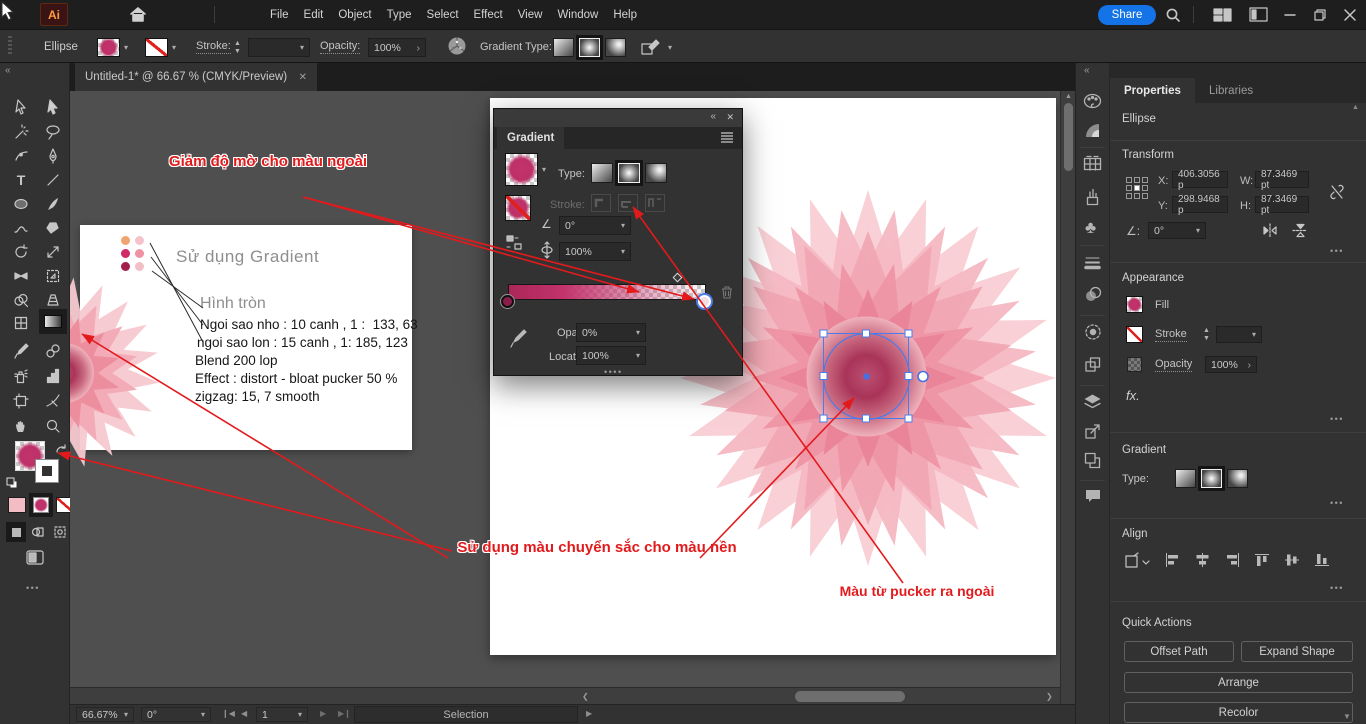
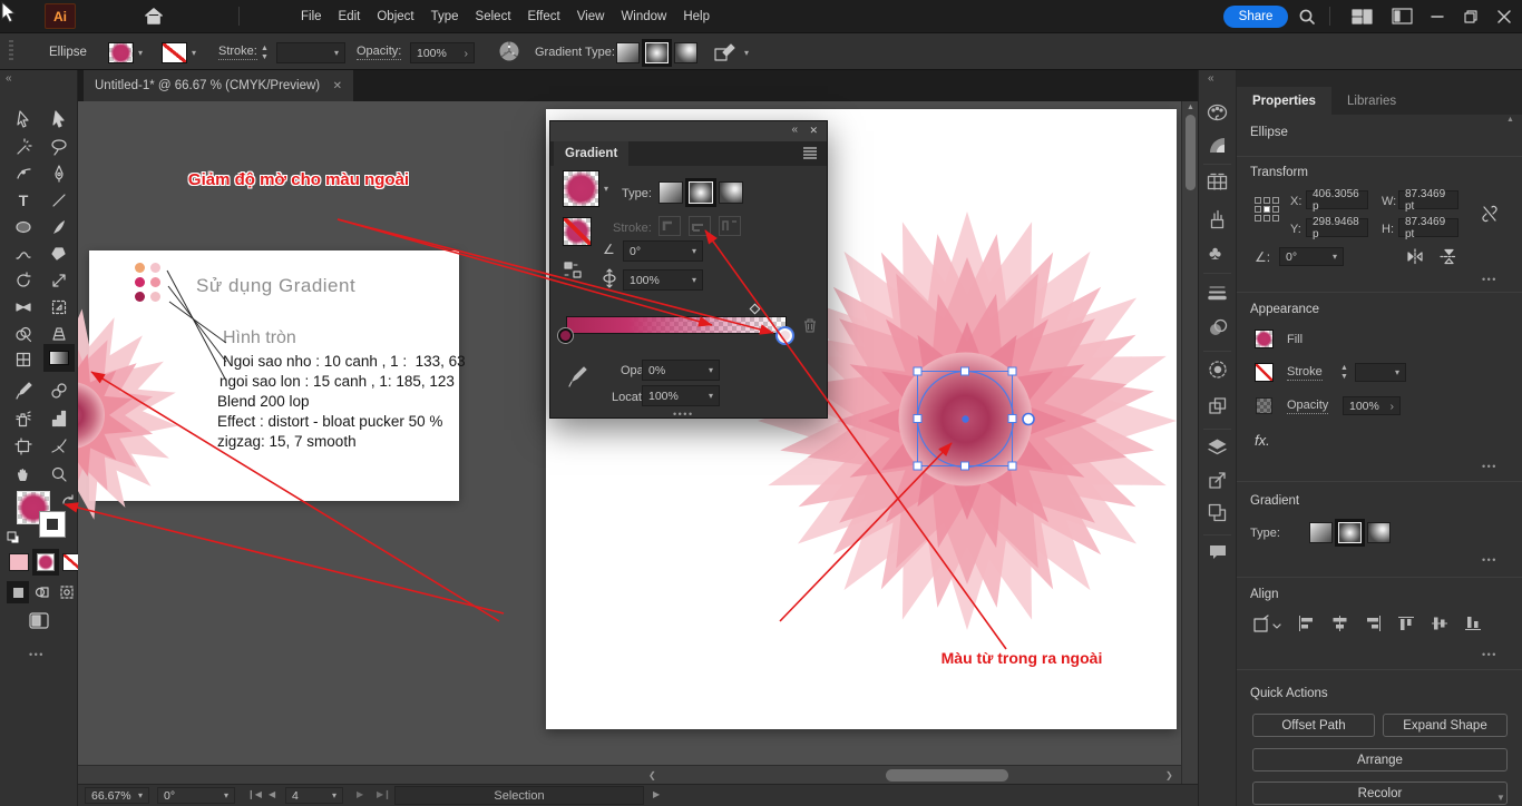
  Ai
  File
  Edit
  Object
  Type
  Select
  Effect
  View
  Window
  Help
  Share
  Ellipse
  ▾
  ▾
  Stroke:
  ▾
  Opacity:
  100%
  ›
  Gradient Type:
  ▾
  Untitled-1* @ 66.67 % (CMYK/Preview)
  ✕
  «
  T
  •••
  Sử dụng Gradient
  Hình tròn
  Ngoi sao nho : 10 canh , 1 : 133, 63
  ngoi sao lon : 15 canh , 1: 185, 123
  Blend 200 lop
  Effect : distort - bloat pucker 50 %
  zigzag: 15, 7 smooth
  Giảm độ mờ cho màu ngoài
- Sử dụng màu chuyển sắc cho màu nền
- Màu từ pucker ra ngoài
+ Màu từ trong ra ngoài
  ❮
  ❯
  «
  ✕
  Gradient
  ▾
  Type:
  Stroke:
  ∠
  0°
  ▾
  100%
  ▾
  0%
  ▾
  100%
  ▾
  ••••
  «
  ♣
  Properties
  Libraries
  Ellipse
  Transform
  X:
  406.3056 p
  W:
  87.3469 pt
  Y:
  298.9468 p
  H:
  87.3469 pt
  ∠:
  0°
  ▾
  •••
  Appearance
  Fill
  Stroke
  ▾
  Opacity
  100%
  ›
  fx.
  •••
  Gradient
  Type:
  •••
  Align
  •••
  Quick Actions
  Offset Path
  Expand Shape
  Arrange
  Recolor
  ▼
  66.67%
  ▾
  0°
  ▾
  ❙◀
  ◀
- 1
+ 4
  ▾
  ▶
  ▶❙
  Selection
  ▶
